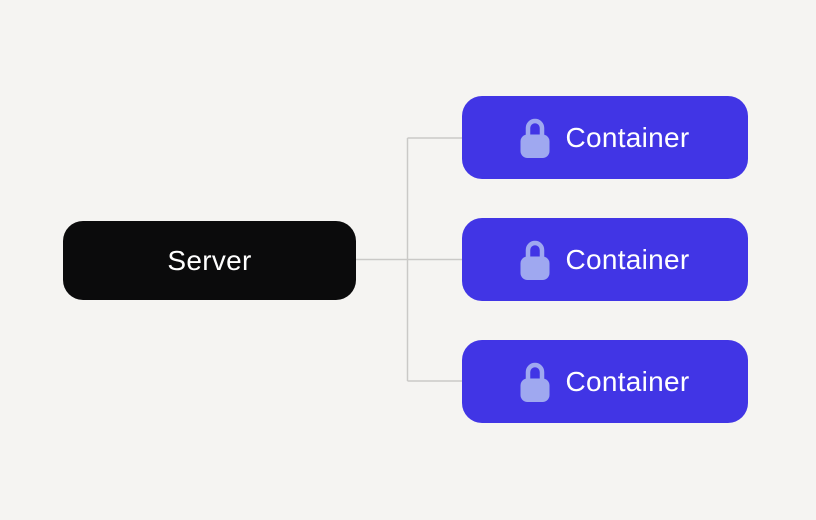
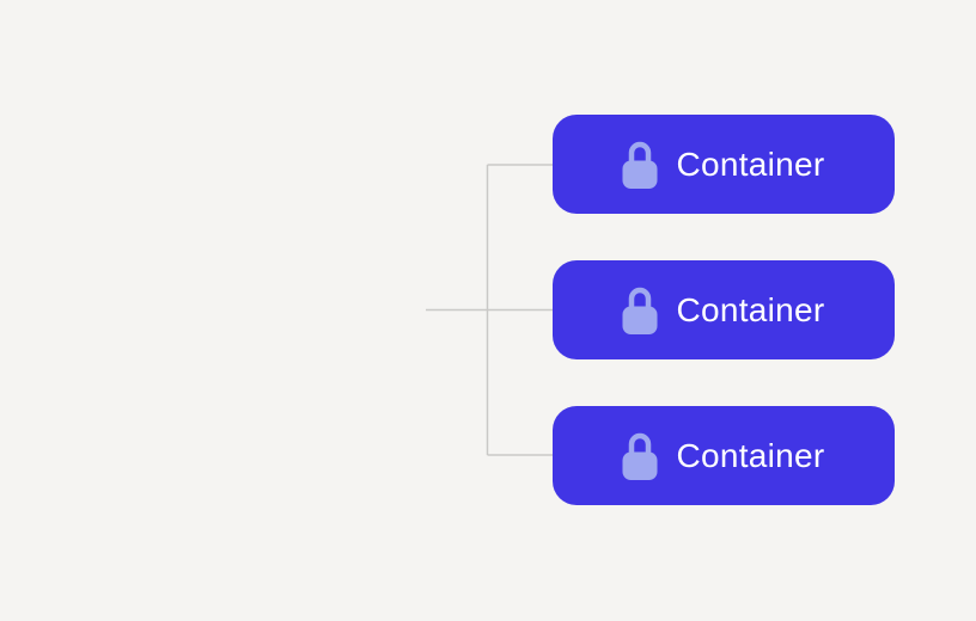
- Server
  Container
  Container
  Container
